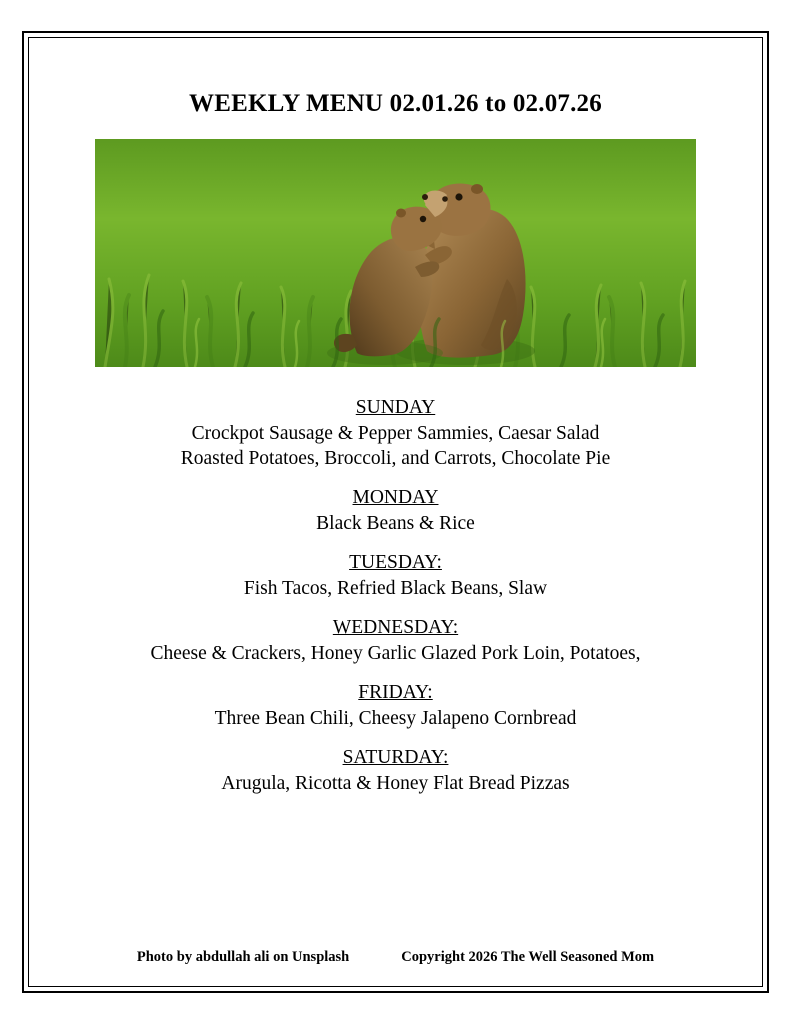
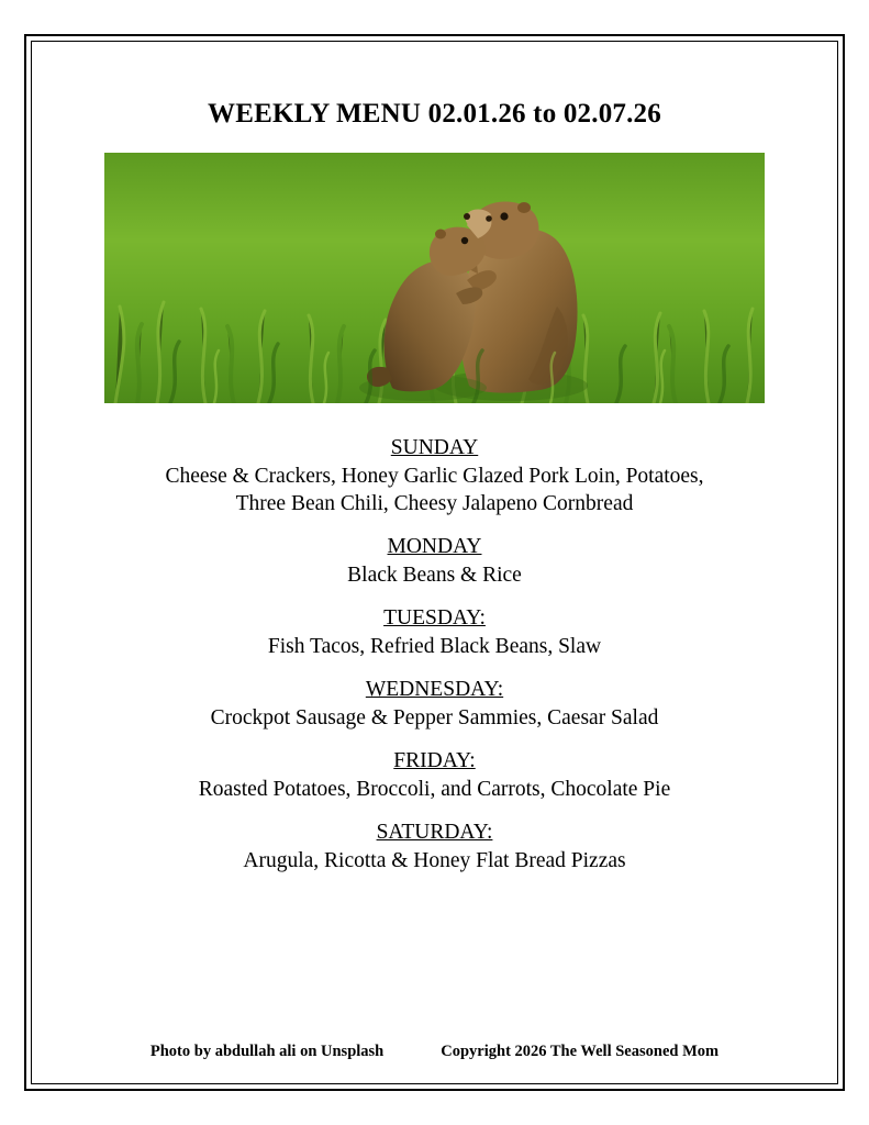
  WEEKLY MENU 02.01.26 to 02.07.26
  SUNDAY
- Crockpot Sausage & Pepper Sammies, Caesar Salad
+ Cheese & Crackers, Honey Garlic Glazed Pork Loin, Potatoes,
- Roasted Potatoes, Broccoli, and Carrots, Chocolate Pie
+ Three Bean Chili, Cheesy Jalapeno Cornbread
  MONDAY
  Black Beans & Rice
  TUESDAY:
  Fish Tacos, Refried Black Beans, Slaw
  WEDNESDAY:
- Cheese & Crackers, Honey Garlic Glazed Pork Loin, Potatoes,
+ Crockpot Sausage & Pepper Sammies, Caesar Salad
  FRIDAY:
- Three Bean Chili, Cheesy Jalapeno Cornbread
+ Roasted Potatoes, Broccoli, and Carrots, Chocolate Pie
  SATURDAY:
  Arugula, Ricotta & Honey Flat Bread Pizzas
  Photo by abdullah ali on Unsplash
  Copyright 2026 The Well Seasoned Mom
